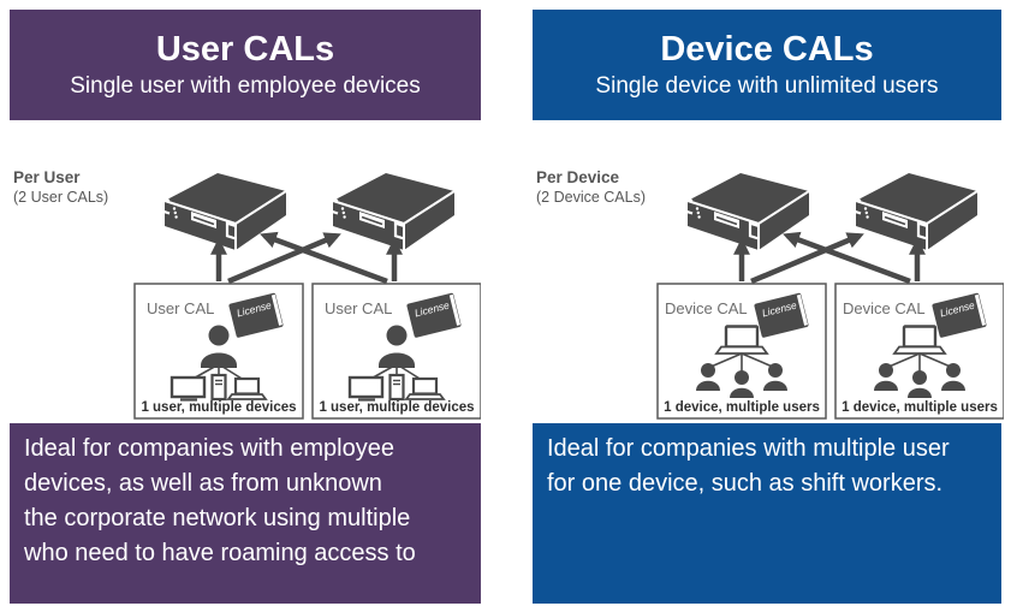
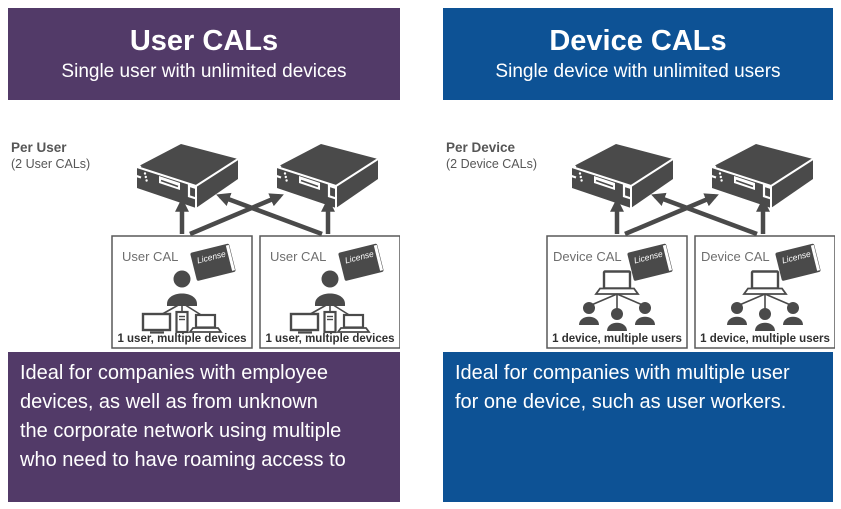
  User CALs
- Single user with employee devices
+ Single user with unlimited devices
  Per User
  (2 User CALs)
  User CAL
  1 user, multiple devices
  User CAL
  1 user, multiple devices
  Ideal for companies with employee
  devices, as well as from unknown
  the corporate network using multiple
  who need to have roaming access to
  Device CALs
  Single device with unlimited users
  Per Device
  (2 Device CALs)
  Device CAL
  1 device, multiple users
  Device CAL
  1 device, multiple users
  Ideal for companies with multiple user
- for one device, such as shift workers.
+ for one device, such as user workers.
